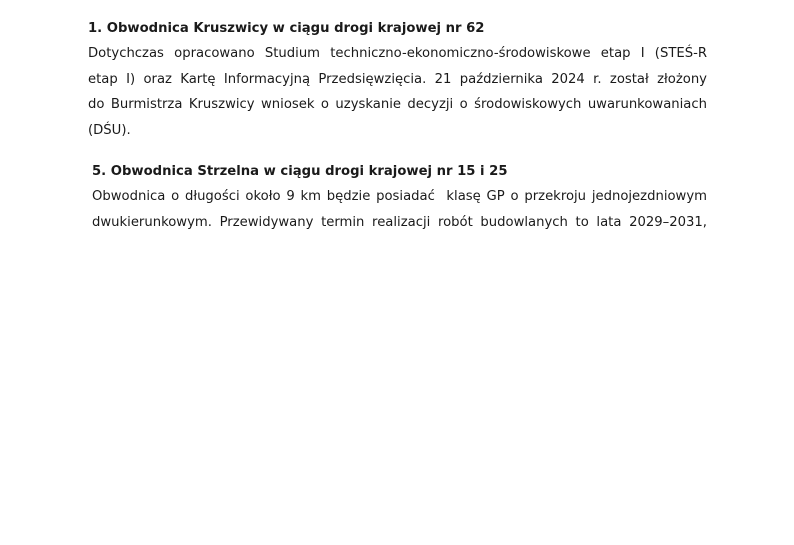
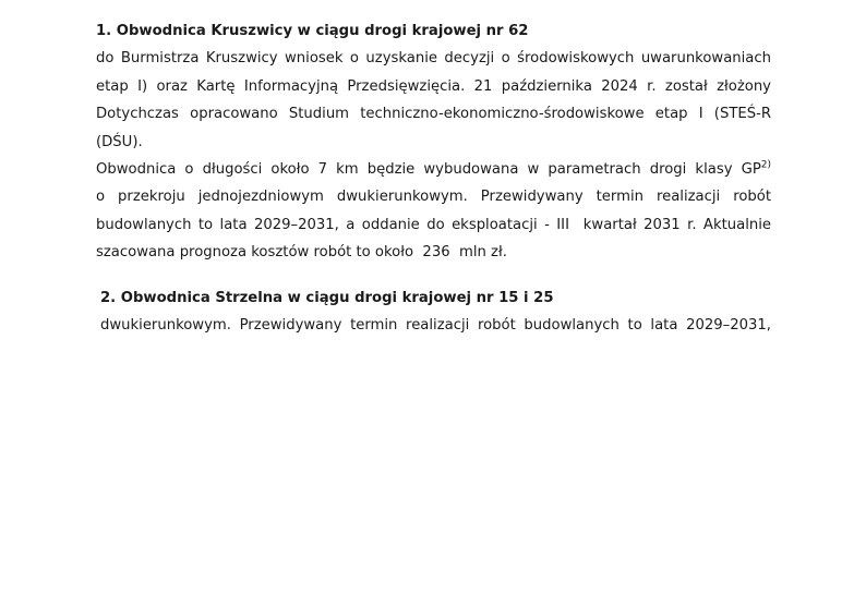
  1. Obwodnica Kruszwicy w ciągu drogi krajowej nr 62
- Dotychczas opracowano Studium techniczno-ekonomiczno-środowiskowe etap I (STEŚ-R
+ do Burmistrza Kruszwicy wniosek o uzyskanie decyzji o środowiskowych uwarunkowaniach
  etap I) oraz Kartę Informacyjną Przedsięwzięcia. 21 października 2024 r. został złożony
- do Burmistrza Kruszwicy wniosek o uzyskanie decyzji o środowiskowych uwarunkowaniach
+ Dotychczas opracowano Studium techniczno-ekonomiczno-środowiskowe etap I (STEŚ-R
  (DŚU).
+ Obwodnica o długości około 7 km będzie wybudowana w parametrach drogi klasy GP2)
+ o przekroju jednojezdniowym dwukierunkowym. Przewidywany termin realizacji robót
+ budowlanych to lata 2029–2031, a oddanie do eksploatacji - III kwartał 2031 r. Aktualnie
+ szacowana prognoza kosztów robót to około 236 mln zł.
- 5. Obwodnica Strzelna w ciągu drogi krajowej nr 15 i 25
+ 2. Obwodnica Strzelna w ciągu drogi krajowej nr 15 i 25
- Obwodnica o długości około 9 km będzie posiadać klasę GP o przekroju jednojezdniowym
  dwukierunkowym. Przewidywany termin realizacji robót budowlanych to lata 2029–2031,
